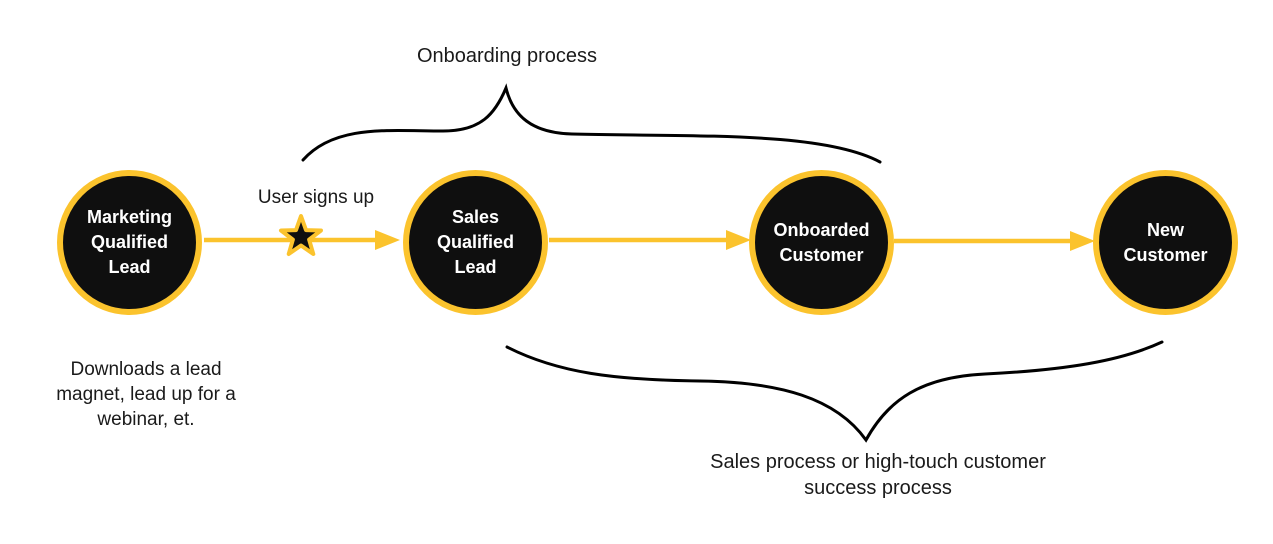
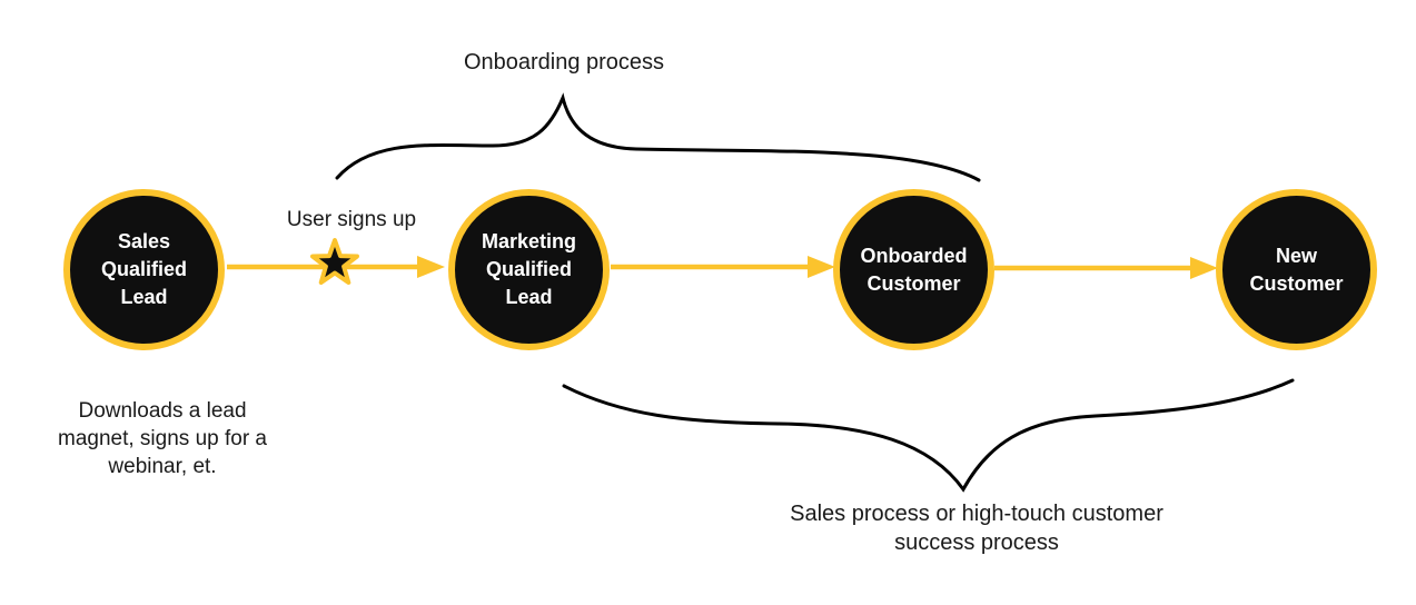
- Marketing
+ Sales
  Qualified
  Lead
- Sales
+ Marketing
  Qualified
  Lead
  Onboarded
  Customer
  New
  Customer
  Onboarding process
  User signs up
  Downloads a lead
- magnet, lead up for a
+ magnet, signs up for a
  webinar, et.
  Sales process or high-touch customer
  success process
